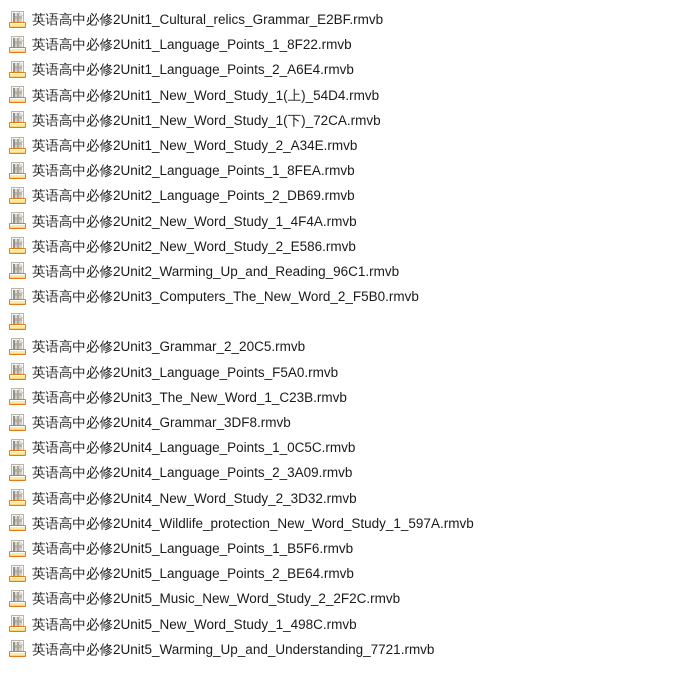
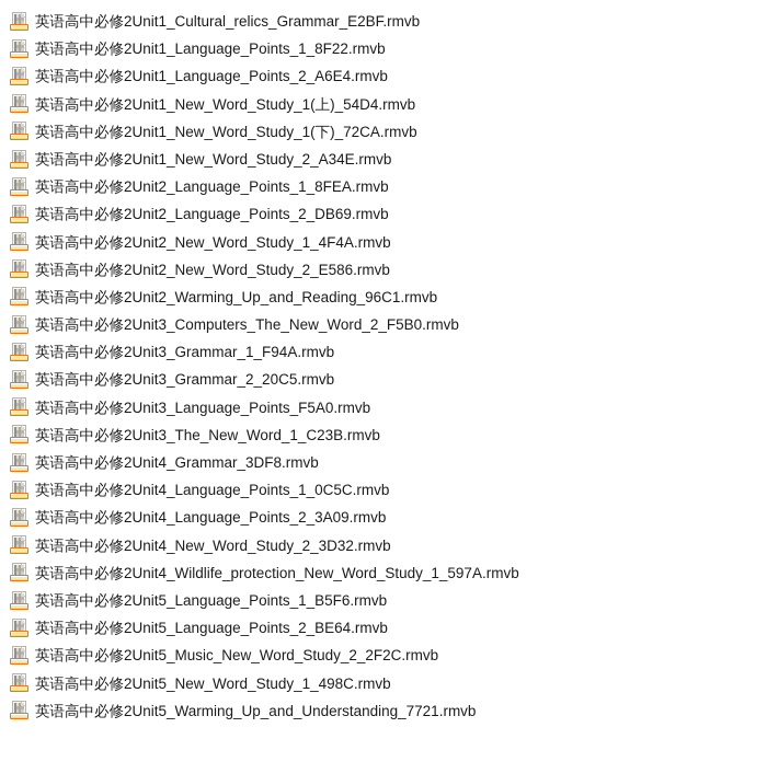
  英语高中必修2Unit1_Cultural_relics_Grammar_E2BF.rmvb
  英语高中必修2Unit1_Language_Points_1_8F22.rmvb
  英语高中必修2Unit1_Language_Points_2_A6E4.rmvb
  英语高中必修2Unit1_New_Word_Study_1(上)_54D4.rmvb
  英语高中必修2Unit1_New_Word_Study_1(下)_72CA.rmvb
  英语高中必修2Unit1_New_Word_Study_2_A34E.rmvb
  英语高中必修2Unit2_Language_Points_1_8FEA.rmvb
  英语高中必修2Unit2_Language_Points_2_DB69.rmvb
  英语高中必修2Unit2_New_Word_Study_1_4F4A.rmvb
  英语高中必修2Unit2_New_Word_Study_2_E586.rmvb
  英语高中必修2Unit2_Warming_Up_and_Reading_96C1.rmvb
  英语高中必修2Unit3_Computers_The_New_Word_2_F5B0.rmvb
+ 英语高中必修2Unit3_Grammar_1_F94A.rmvb
  英语高中必修2Unit3_Grammar_2_20C5.rmvb
  英语高中必修2Unit3_Language_Points_F5A0.rmvb
  英语高中必修2Unit3_The_New_Word_1_C23B.rmvb
  英语高中必修2Unit4_Grammar_3DF8.rmvb
  英语高中必修2Unit4_Language_Points_1_0C5C.rmvb
  英语高中必修2Unit4_Language_Points_2_3A09.rmvb
  英语高中必修2Unit4_New_Word_Study_2_3D32.rmvb
  英语高中必修2Unit4_Wildlife_protection_New_Word_Study_1_597A.rmvb
  英语高中必修2Unit5_Language_Points_1_B5F6.rmvb
  英语高中必修2Unit5_Language_Points_2_BE64.rmvb
  英语高中必修2Unit5_Music_New_Word_Study_2_2F2C.rmvb
  英语高中必修2Unit5_New_Word_Study_1_498C.rmvb
  英语高中必修2Unit5_Warming_Up_and_Understanding_7721.rmvb
